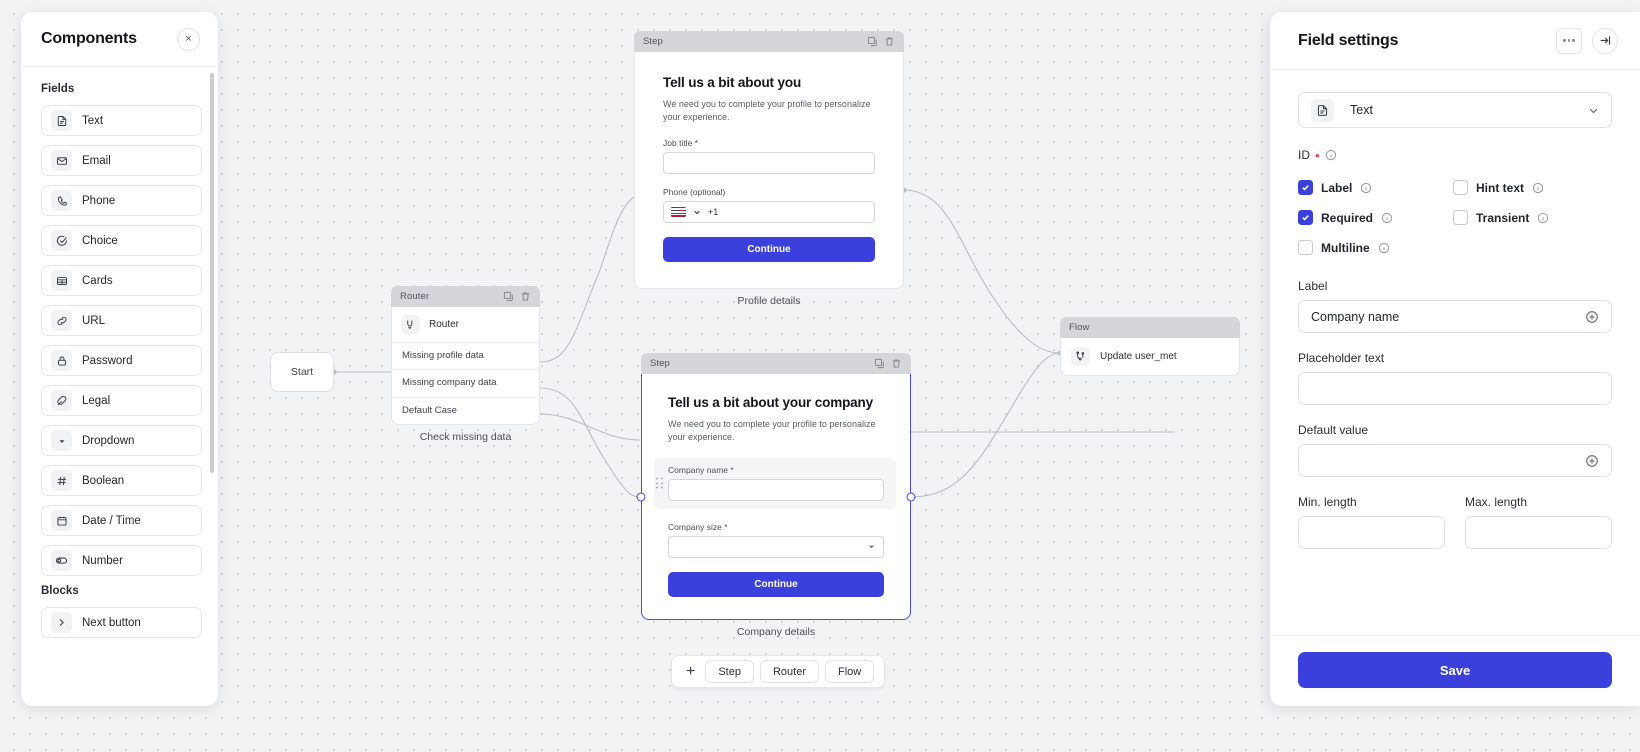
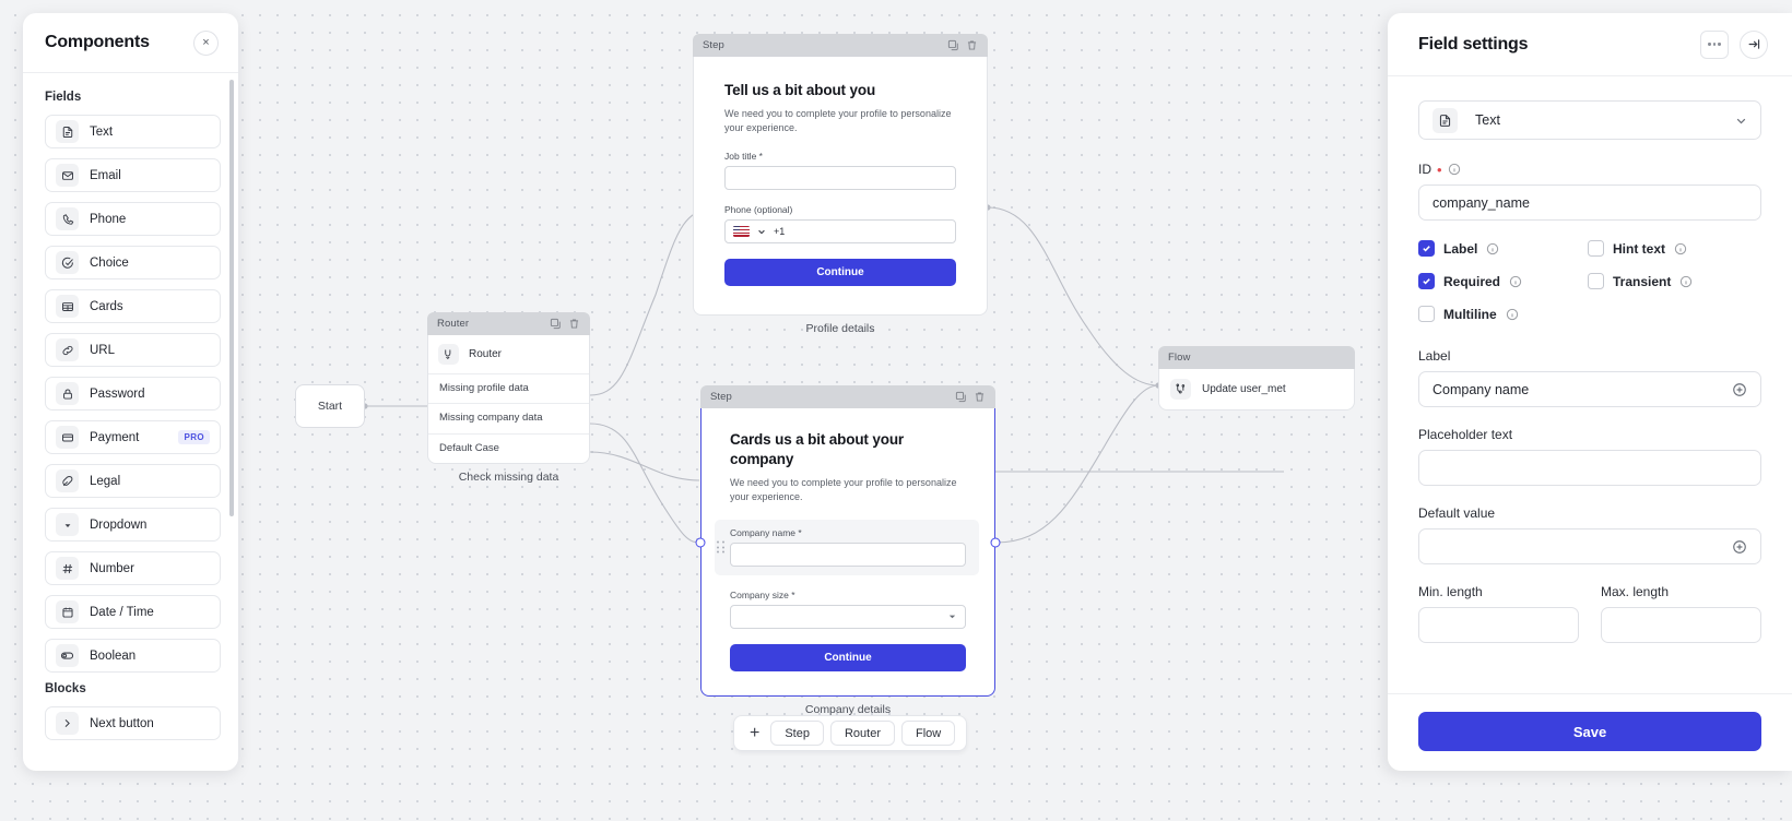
  Start
  Router
  Router
  Missing profile data
  Missing company data
  Default Case
  Check missing data
  Step
  Tell us a bit about you
  We need you to complete your profile to personalize your experience.
  Job title *
  Phone (optional)
  +1
  Continue
  Profile details
  Step
- Tell us a bit about your company
+ Cards us a bit about your company
  We need you to complete your profile to personalize your experience.
  Company name *
  Company size *
  Continue
  Company details
  Flow
  Update user_met
  +
  Step
  Router
  Flow
  Components
  ×
  Fields
  Text
  Email
  Phone
  Choice
  Cards
  URL
  Password
+ Payment
+ PRO
  Legal
  Dropdown
- Boolean
+ Number
  Date / Time
- Number
+ Boolean
  Blocks
  Next button
  Field settings
  Text
  ID
  •
+ company_name
  Label
  Hint text
  Required
  Transient
  Multiline
  Label
  Company name
  Placeholder text
  Default value
  Min. length
  Max. length
  Save
